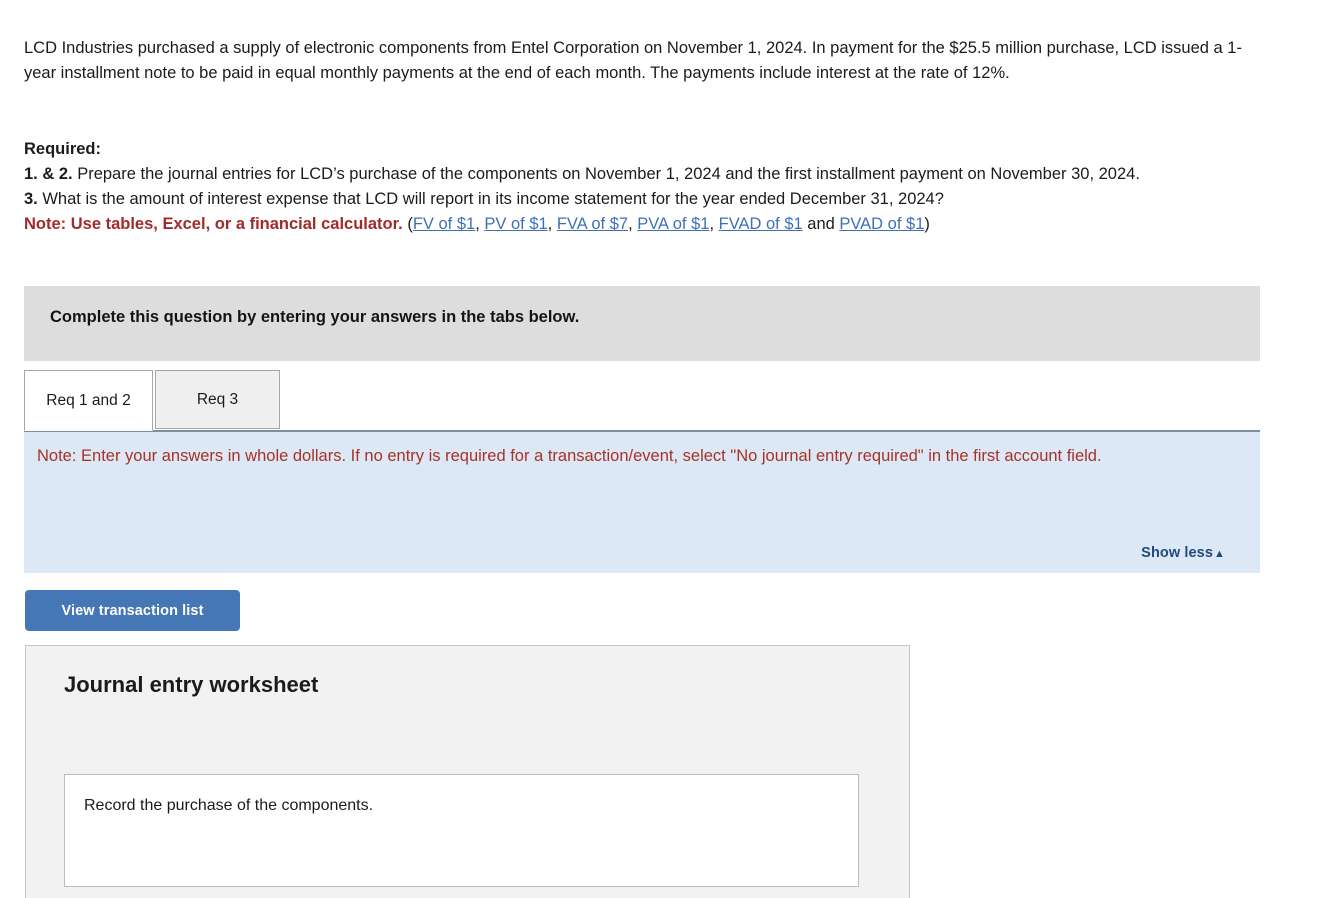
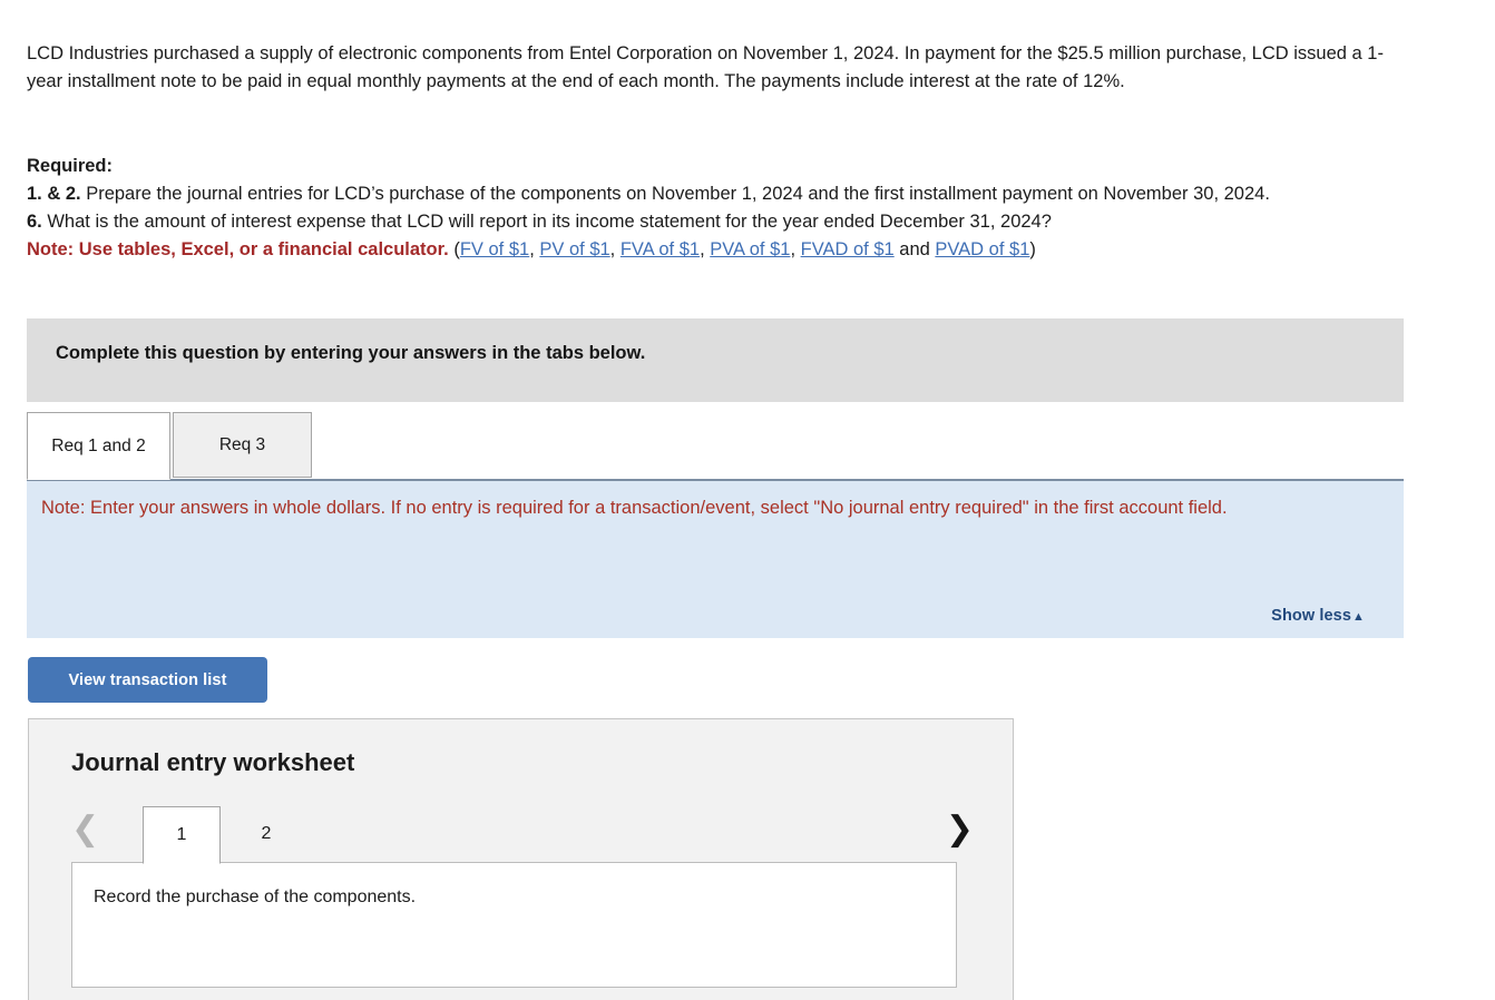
  LCD Industries purchased a supply of electronic components from Entel Corporation on November 1, 2024. In payment for the $25.5 million purchase, LCD issued a 1-year installment note to be paid in equal monthly payments at the end of each month. The payments include interest at the rate of 12%.
  Required:
  1. & 2. Prepare the journal entries for LCD’s purchase of the components on November 1, 2024 and the first installment payment on November 30, 2024.
- 3. What is the amount of interest expense that LCD will report in its income statement for the year ended December 31, 2024?
+ 6. What is the amount of interest expense that LCD will report in its income statement for the year ended December 31, 2024?
- Note: Use tables, Excel, or a financial calculator. (FV of $1, PV of $1, FVA of $7, PVA of $1, FVAD of $1 and PVAD of $1)
+ Note: Use tables, Excel, or a financial calculator. (FV of $1, PV of $1, FVA of $1, PVA of $1, FVAD of $1 and PVAD of $1)
  Complete this question by entering your answers in the tabs below.
  Req 1 and 2
  Req 3
  Note: Enter your answers in whole dollars. If no entry is required for a transaction/event, select "No journal entry required" in the first account field.
  Show less▲
  View transaction list
  Journal entry worksheet
+ ❮
+ 1
+ 2
+ ❯
  Record the purchase of the components.
